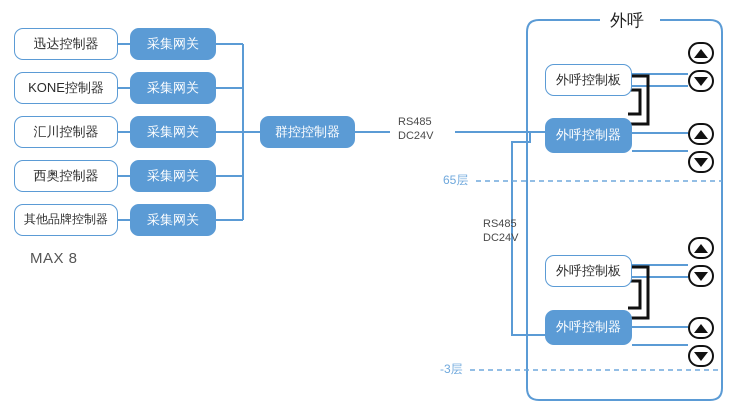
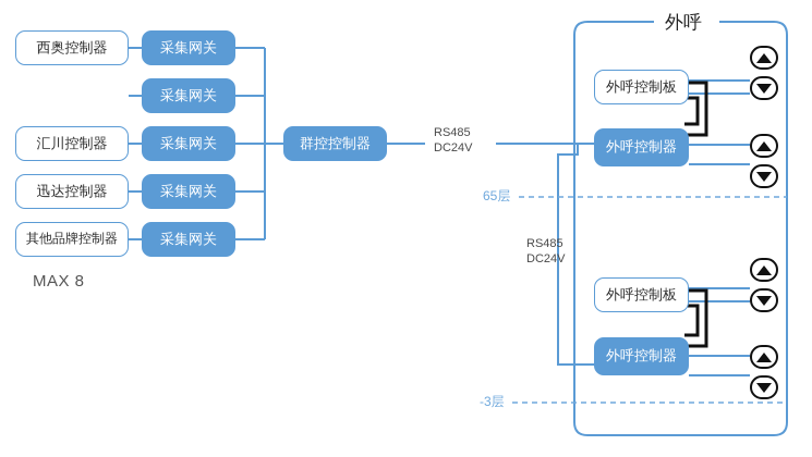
- 迅达控制器
+ 西奥控制器
- KONE控制器
  汇川控制器
- 西奥控制器
+ 迅达控制器
  其他品牌控制器
  采集网关
  采集网关
  采集网关
  采集网关
  采集网关
  MAX 8
  群控控制器
  RS485
  DC24V
  外呼
  65层
  -3层
  RS485
  DC24V
  外呼控制板
  外呼控制器
  外呼控制板
  外呼控制器
